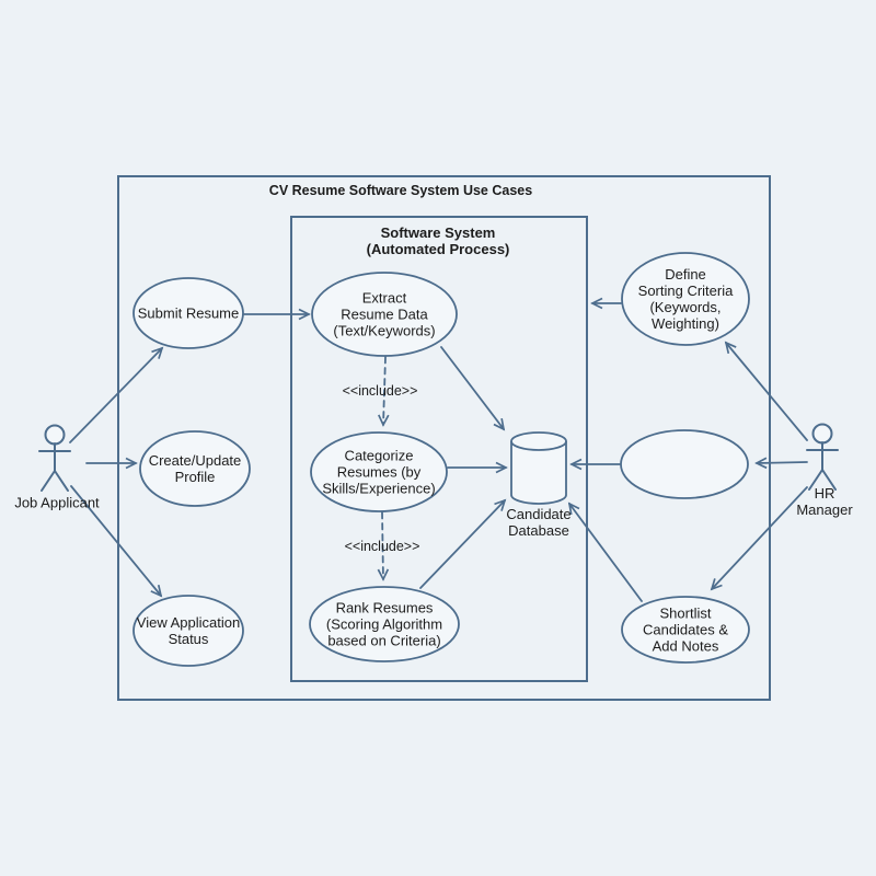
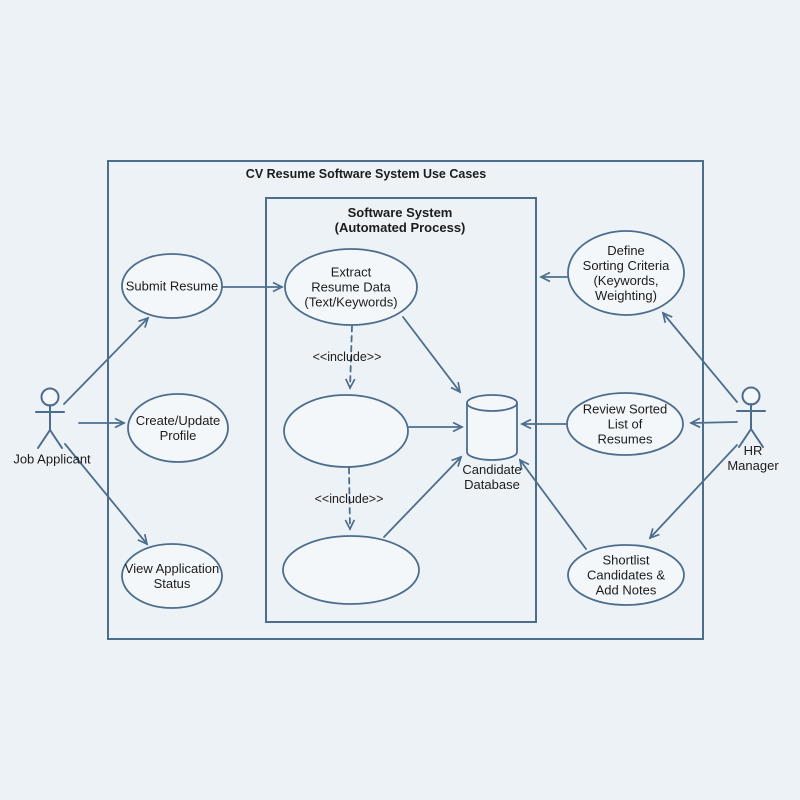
  CV Resume Software System Use Cases
  Software System
  (Automated Process)
  Submit Resume
  Create/Update
  Profile
  View Application
  Status
  Extract
  Resume Data
  (Text/Keywords)
- Categorize
- Resumes (by
- Skills/Experience)
- Rank Resumes
- (Scoring Algorithm
- based on Criteria)
  Define
  Sorting Criteria
  (Keywords,
  Weighting)
+ Review Sorted
+ List of
+ Resumes
  Shortlist
  Candidates &
  Add Notes
  Candidate
  Database
  <<include>>
  <<include>>
  Job Applicant
  HR Manager
